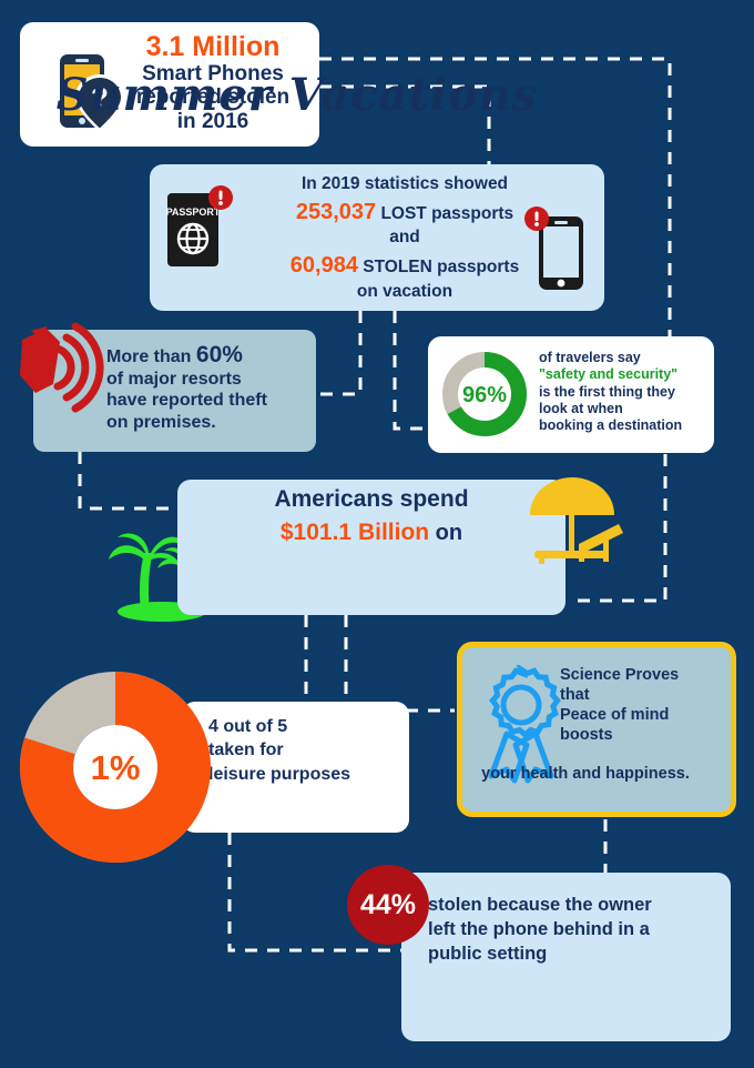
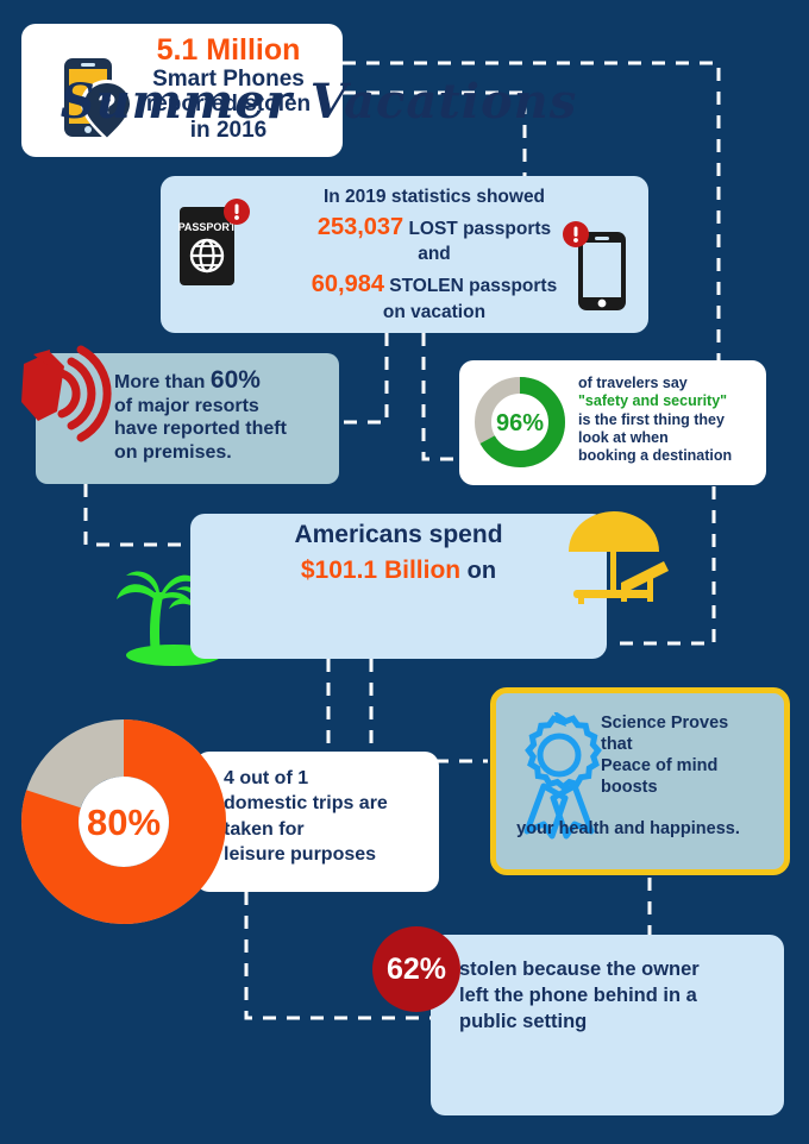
  ?
- 3.1 Million
+ 5.1 Million
  Smart Phones
  reported stolen
  in 2016
  PASSPORT
  In 2019 statistics showed
  253,037 LOST passports
  and
  60,984 STOLEN passports
  on vacation
  More than 60%
  of major resorts
  have reported theft
  on premises.
  96%
  of travelers say
  "safety and security"
  is the first thing they
  look at when
  booking a destination
  Americans spend
  $101.1 Billion on
  Summer Vacations
- 4 out of 5
+ 4 out of 1
+ domestic trips are
  taken for
  leisure purposes
- 1%
+ 80%
  Science Proves
  that
  Peace of mind
  boosts
  your health and happiness.
  stolen because the owner
  left the phone behind in a
  public setting
- 44%
+ 62%
